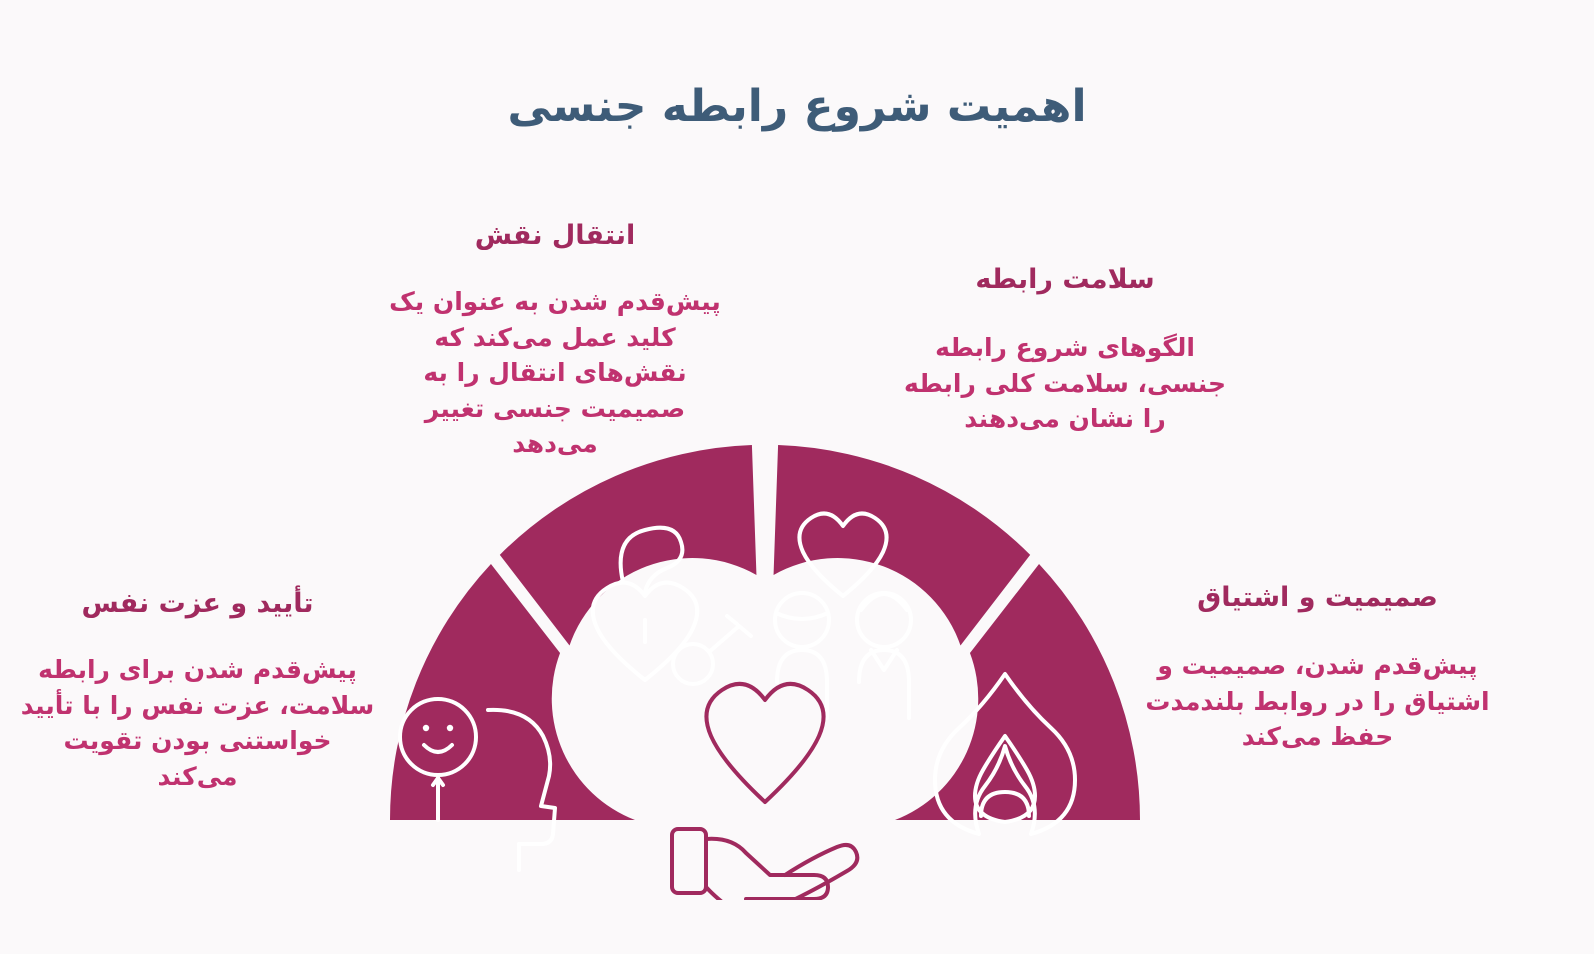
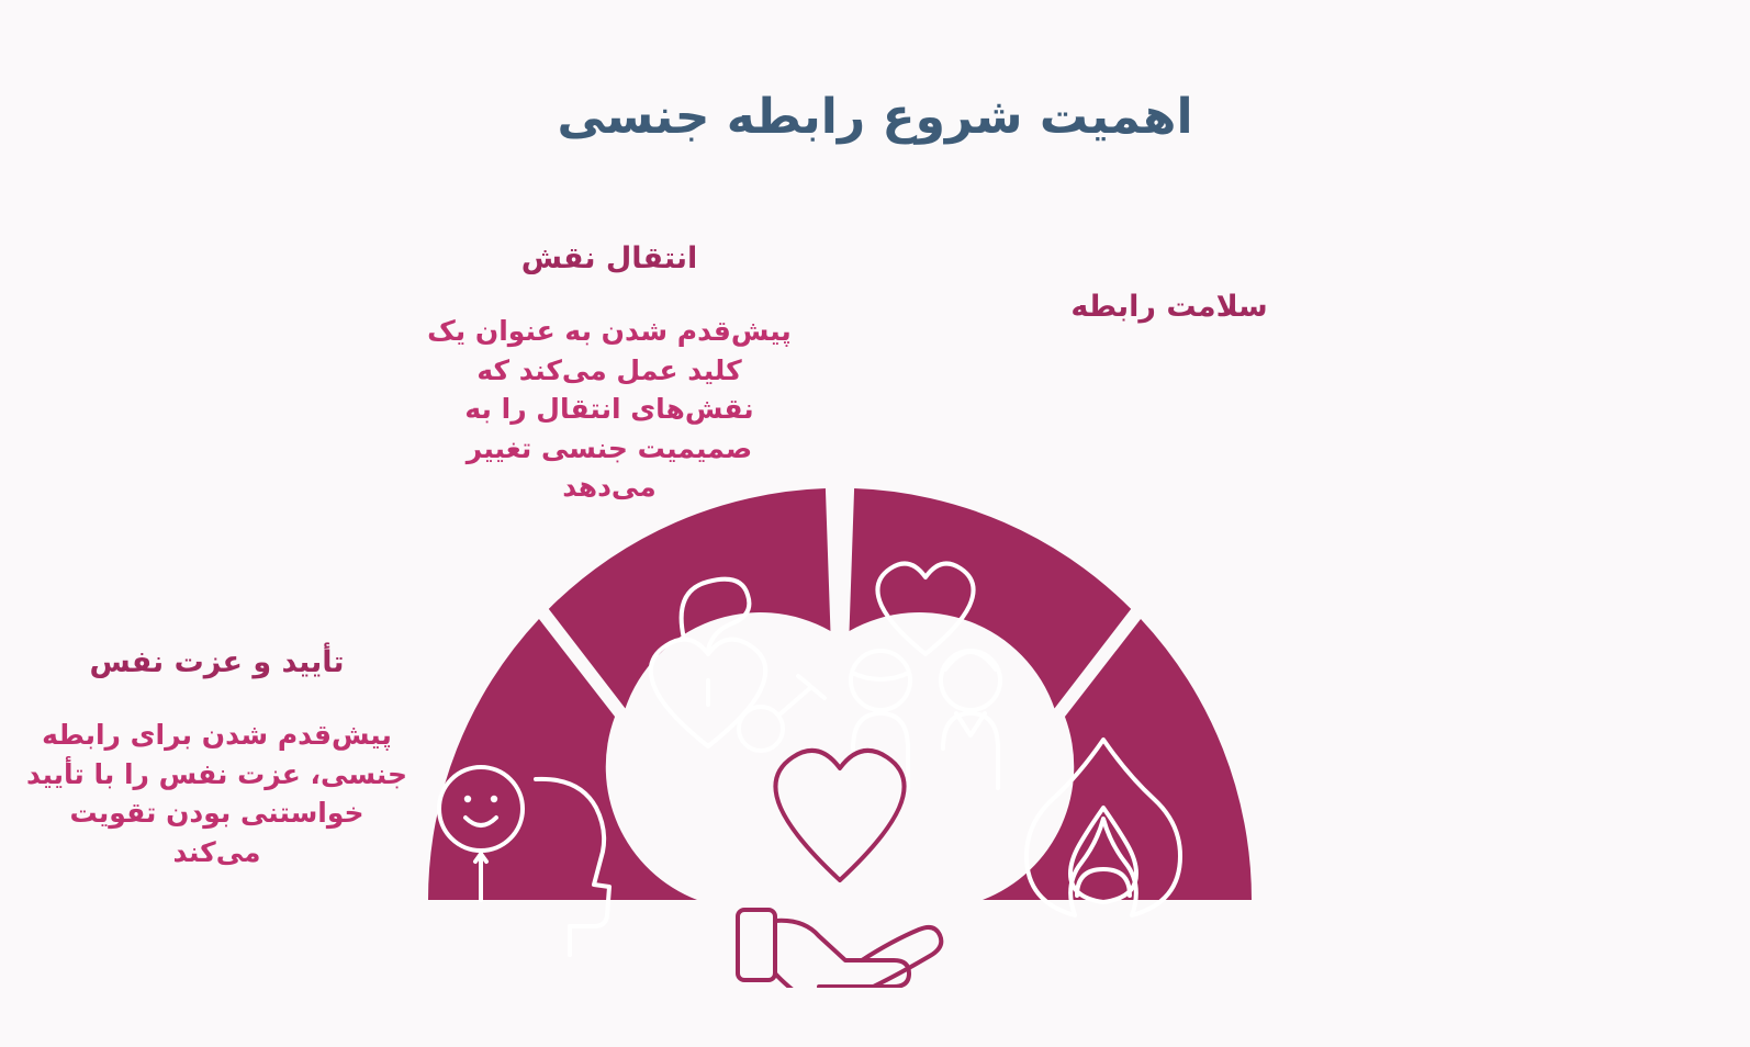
  اهمیت شروع رابطه جنسی
  انتقال نقش
  پیش‌قدم شدن به عنوان یک کلید عمل می‌کند که نقش‌های انتقال را به صمیمیت جنسی تغییر می‌دهد
  سلامت رابطه
- الگوهای شروع رابطه جنسی، سلامت کلی رابطه را نشان می‌دهند
  تأیید و عزت نفس
- پیش‌قدم شدن برای رابطه سلامت، عزت نفس را با تأیید خواستنی بودن تقویت می‌کند
+ پیش‌قدم شدن برای رابطه جنسی، عزت نفس را با تأیید خواستنی بودن تقویت می‌کند
- صمیمیت و اشتیاق
- پیش‌قدم شدن، صمیمیت و اشتیاق را در روابط بلندمدت حفظ می‌کند
